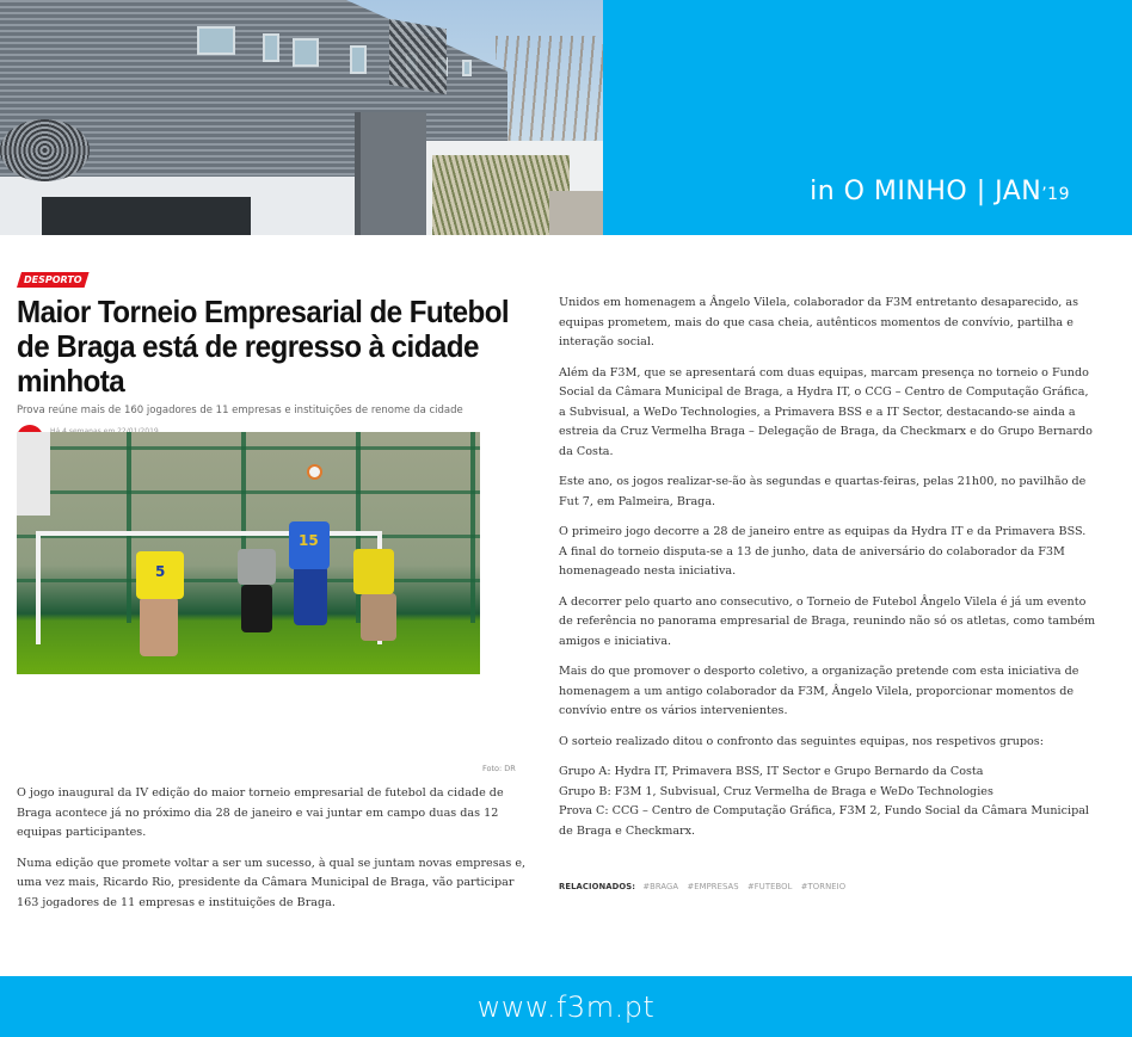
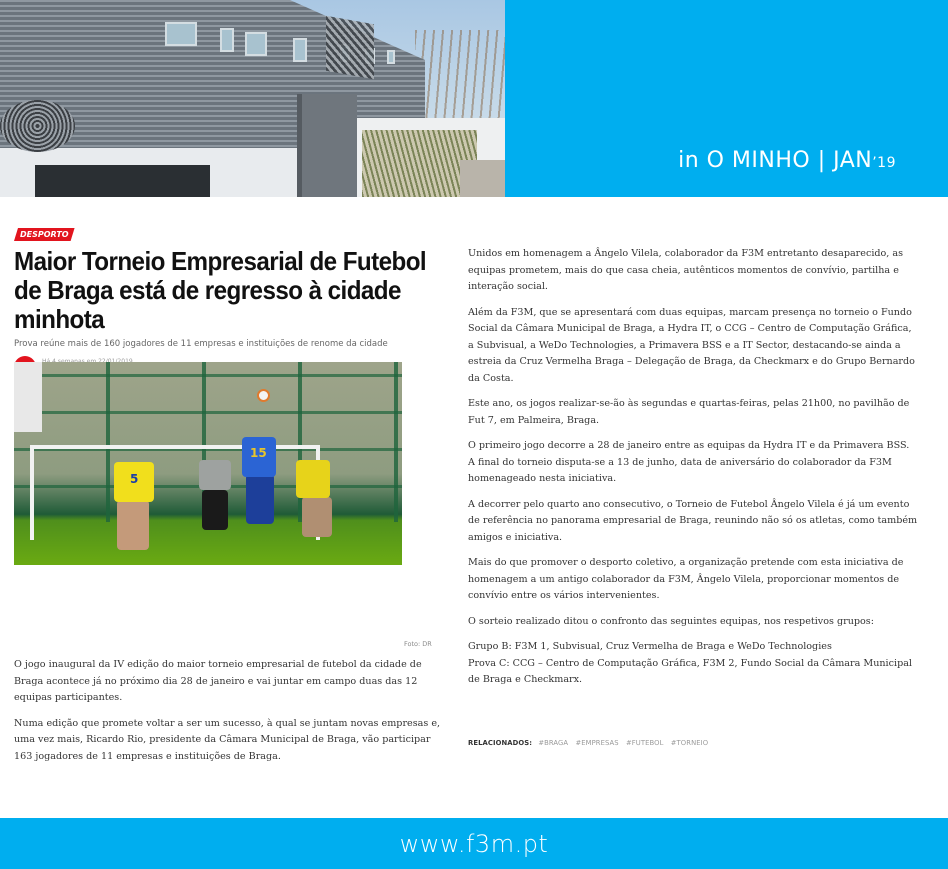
  in O MINHO | JAN’19
  DESPORTO
  Maior Torneio Empresarial de Futebol de Braga está de regresso à cidade minhota
  Prova reúne mais de 160 jogadores de 11 empresas e instituições de renome da cidade
  5
  15
  Foto: DR
  O jogo inaugural da IV edição do maior torneio empresarial de futebol da cidade de Braga acontece já no próximo dia 28 de janeiro e vai juntar em campo duas das 12 equipas participantes.
  Numa edição que promete voltar a ser um sucesso, à qual se juntam novas empresas e, uma vez mais, Ricardo Rio, presidente da Câmara Municipal de Braga, vão participar 163 jogadores de 11 empresas e instituições de Braga.
  Unidos em homenagem a Ângelo Vilela, colaborador da F3M entretanto desaparecido, as equipas prometem, mais do que casa cheia, autênticos momentos de convívio, partilha e interação social.
  Além da F3M, que se apresentará com duas equipas, marcam presença no torneio o Fundo Social da Câmara Municipal de Braga, a Hydra IT, o CCG – Centro de Computação Gráfica, a Subvisual, a WeDo Technologies, a Primavera BSS e a IT Sector, destacando-se ainda a estreia da Cruz Vermelha Braga – Delegação de Braga, da Checkmarx e do Grupo Bernardo da Costa.
  Este ano, os jogos realizar-se-ão às segundas e quartas-feiras, pelas 21h00, no pavilhão de Fut 7, em Palmeira, Braga.
  O primeiro jogo decorre a 28 de janeiro entre as equipas da Hydra IT e da Primavera BSS. A final do torneio disputa-se a 13 de junho, data de aniversário do colaborador da F3M homenageado nesta iniciativa.
  A decorrer pelo quarto ano consecutivo, o Torneio de Futebol Ângelo Vilela é já um evento de referência no panorama empresarial de Braga, reunindo não só os atletas, como também amigos e iniciativa.
  Mais do que promover o desporto coletivo, a organização pretende com esta iniciativa de homenagem a um antigo colaborador da F3M, Ângelo Vilela, proporcionar momentos de convívio entre os vários intervenientes.
  O sorteio realizado ditou o confronto das seguintes equipas, nos respetivos grupos:
- Grupo A: Hydra IT, Primavera BSS, IT Sector e Grupo Bernardo da Costa
  Grupo B: F3M 1, Subvisual, Cruz Vermelha de Braga e WeDo Technologies
  Prova C: CCG – Centro de Computação Gráfica, F3M 2, Fundo Social da Câmara Municipal de Braga e Checkmarx.
  RELACIONADOS: #BRAGA #EMPRESAS #FUTEBOL #TORNEIO
  www.f3m.pt
